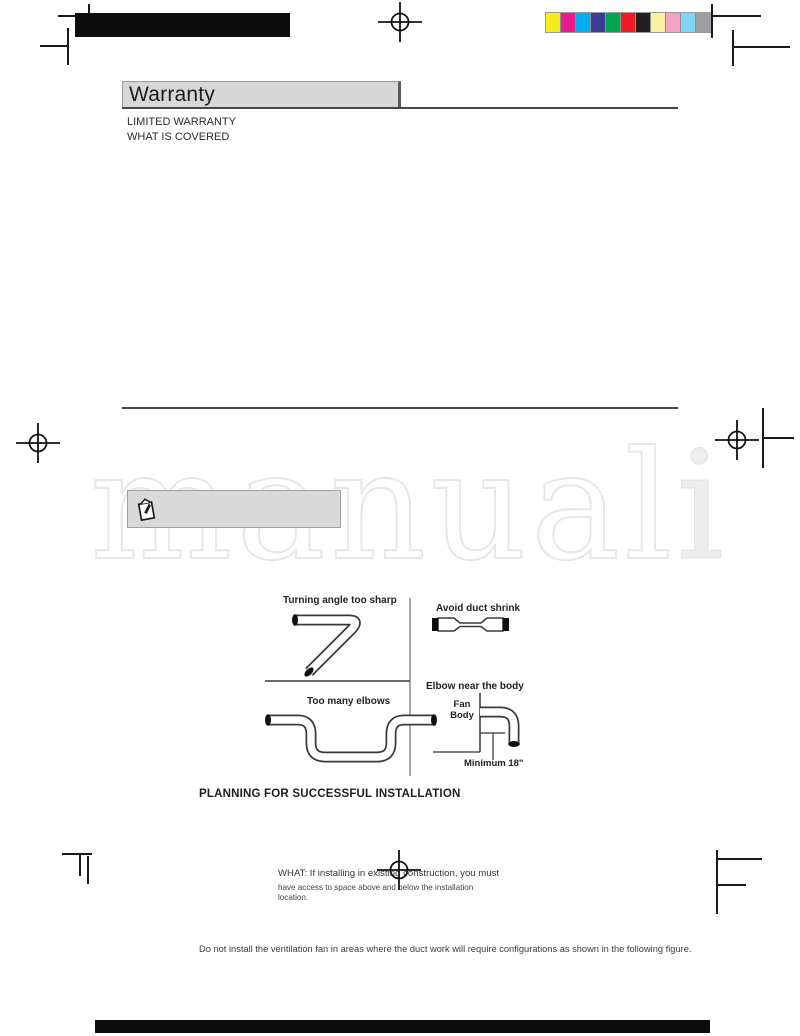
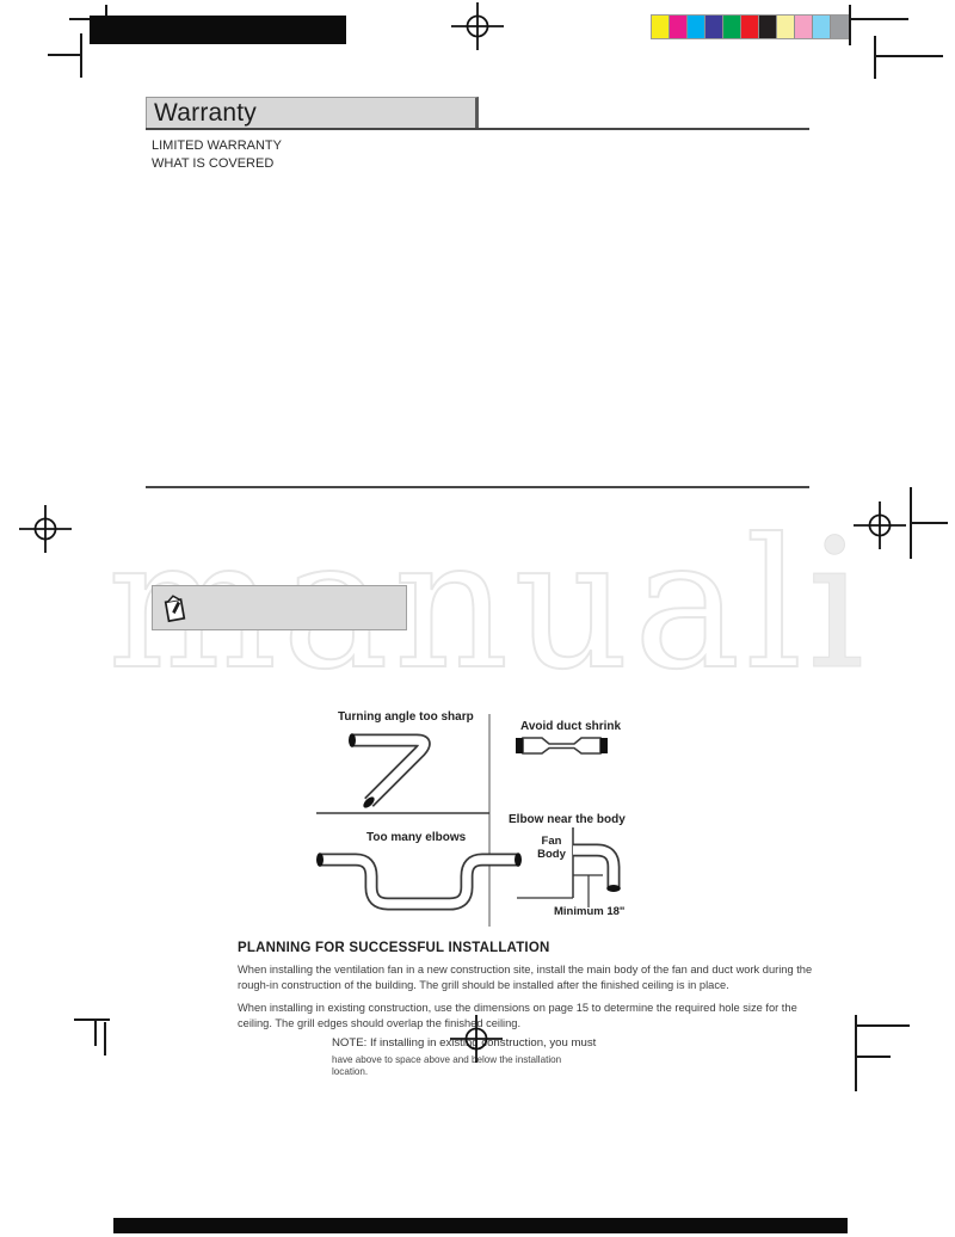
  nuali
  Warranty
  LIMITED WARRANTY
  WHAT IS COVERED
  Turning angle too sharp
  Avoid duct shrink
  Too many elbows
  Elbow near the body
  Fan
  Body
  Minimum 18"
  PLANNING FOR SUCCESSFUL INSTALLATION
+ When installing the ventilation fan in a new construction site, install the main body of the fan and duct work during the rough-in construction of the building. The grill should be installed after the finished ceiling is in place.
+ When installing in existing construction, use the dimensions on page 15 to determine the required hole size for the ceiling. The grill edges should overlap the finished ceiling.
- WHAT: If installing in existing construction, you must
+ NOTE: If installing in existing construction, you must
- have access to space above and below the installation
+ have above to space above and below the installation
  location.
- Do not install the ventilation fan in areas where the duct work will require configurations as shown in the following figure.
